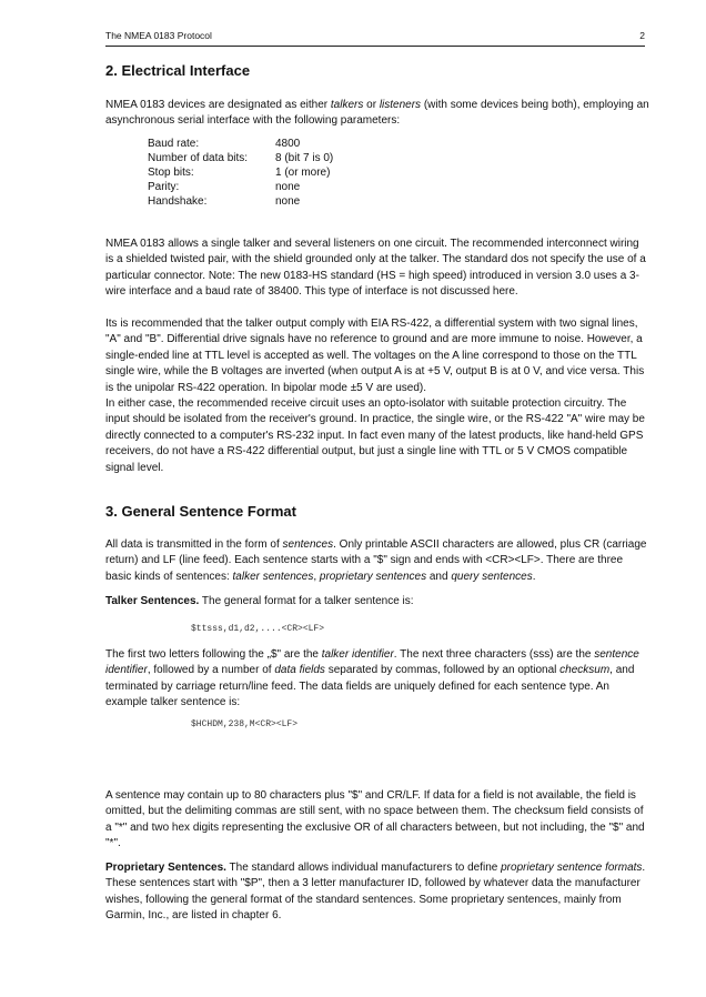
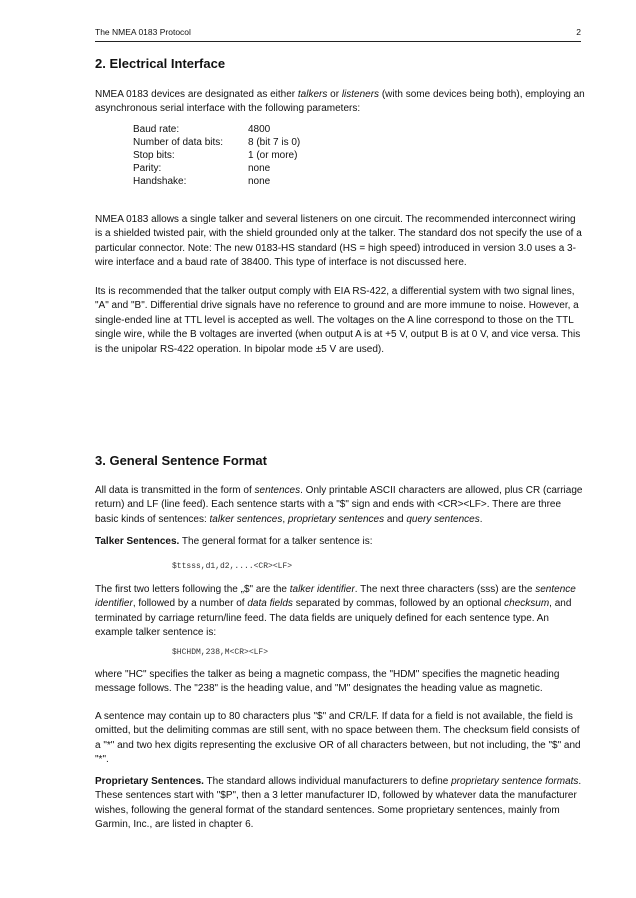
  The NMEA 0183 Protocol
  2
  2. Electrical Interface
  NMEA 0183 devices are designated as either talkers or listeners (with some devices being both), employing an asynchronous serial interface with the following parameters:
  Baud rate:
  4800
  Number of data bits:
  8 (bit 7 is 0)
  Stop bits:
  1 (or more)
  Parity:
  none
  Handshake:
  none
  NMEA 0183 allows a single talker and several listeners on one circuit. The recommended interconnect wiring is a shielded twisted pair, with the shield grounded only at the talker. The standard dos not specify the use of a particular connector. Note: The new 0183-HS standard (HS = high speed) introduced in version 3.0 uses a 3-wire interface and a baud rate of 38400. This type of interface is not discussed here.
  Its is recommended that the talker output comply with EIA RS-422, a differential system with two signal lines, "A" and "B". Differential drive signals have no reference to ground and are more immune to noise. However, a single-ended line at TTL level is accepted as well. The voltages on the A line correspond to those on the TTL single wire, while the B voltages are inverted (when output A is at +5 V, output B is at 0 V, and vice versa. This is the unipolar RS-422 operation. In bipolar mode ±5 V are used).
- In either case, the recommended receive circuit uses an opto-isolator with suitable protection circuitry. The input should be isolated from the receiver's ground. In practice, the single wire, or the RS-422 "A" wire may be directly connected to a computer's RS-232 input. In fact even many of the latest products, like hand-held GPS receivers, do not have a RS-422 differential output, but just a single line with TTL or 5 V CMOS compatible signal level.
  3. General Sentence Format
  All data is transmitted in the form of sentences. Only printable ASCII characters are allowed, plus CR (carriage return) and LF (line feed). Each sentence starts with a "$" sign and ends with <CR><LF>. There are three basic kinds of sentences: talker sentences, proprietary sentences and query sentences.
  Talker Sentences. The general format for a talker sentence is:
  $ttsss,d1,d2,....<CR><LF>
  The first two letters following the „$" are the talker identifier. The next three characters (sss) are the sentence identifier, followed by a number of data fields separated by commas, followed by an optional checksum, and terminated by carriage return/line feed. The data fields are uniquely defined for each sentence type. An example talker sentence is:
  $HCHDM,238,M<CR><LF>
+ where "HC" specifies the talker as being a magnetic compass, the "HDM" specifies the magnetic heading message follows. The "238" is the heading value, and "M" designates the heading value as magnetic.
  A sentence may contain up to 80 characters plus "$" and CR/LF. If data for a field is not available, the field is omitted, but the delimiting commas are still sent, with no space between them. The checksum field consists of a "*" and two hex digits representing the exclusive OR of all characters between, but not including, the "$" and "*".
  Proprietary Sentences. The standard allows individual manufacturers to define proprietary sentence formats. These sentences start with "$P", then a 3 letter manufacturer ID, followed by whatever data the manufacturer wishes, following the general format of the standard sentences. Some proprietary sentences, mainly from Garmin, Inc., are listed in chapter 6.
